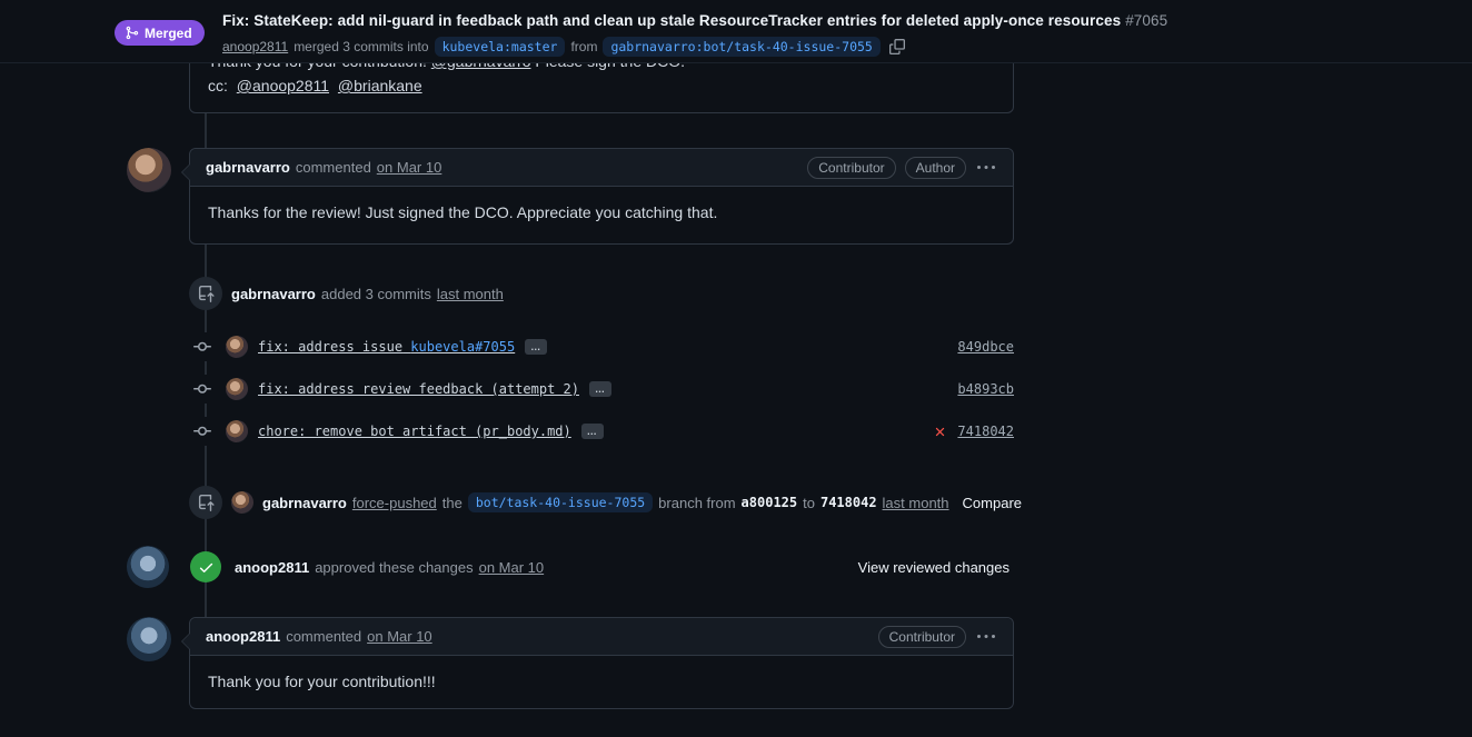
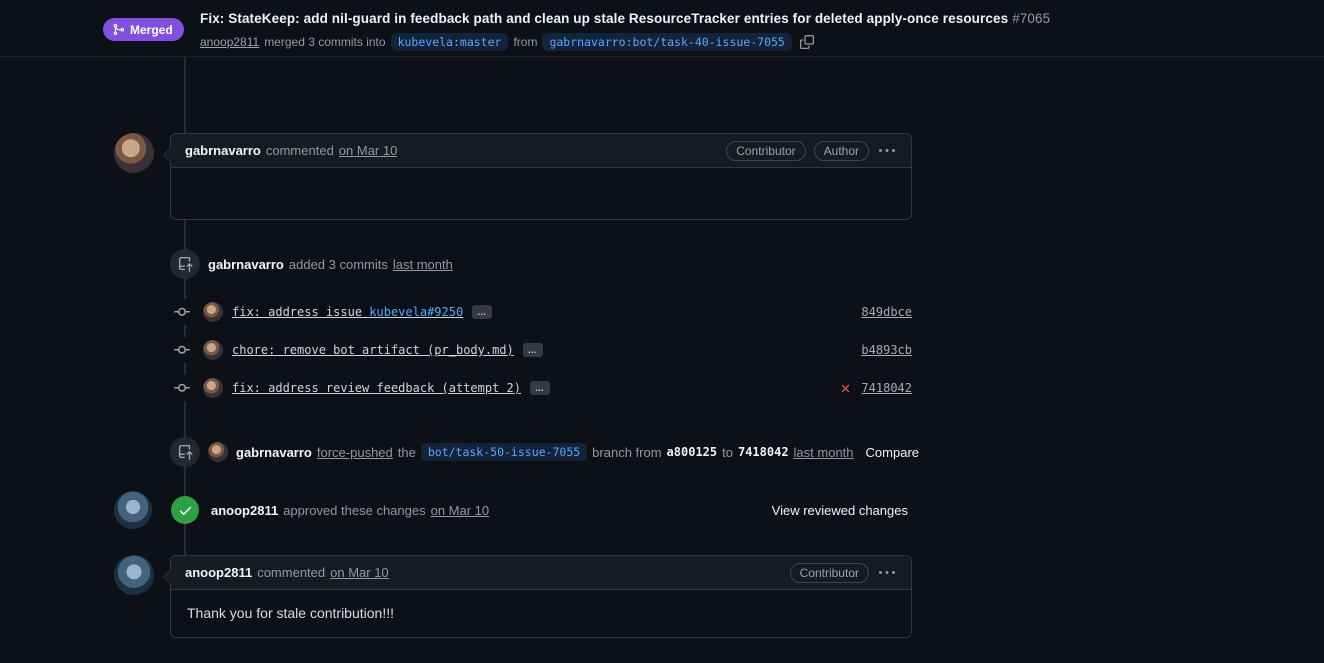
- cc: @anoop2811 @briankane
  Merged
  Fix: StateKeep: add nil-guard in feedback path and clean up stale ResourceTracker entries for deleted apply-once resources #7065
  anoop2811
  merged 3 commits into
  kubevela:master
  from
  gabrnavarro:bot/task-40-issue-7055
  gabrnavarro
  commented
  on Mar 10
  Contributor
  Author
- Thanks for the review! Just signed the DCO. Appreciate you catching that.
  gabrnavarro added 3 commits last month
- fix: address issue kubevela#7055
+ fix: address issue kubevela#9250
  …
  849dbce
- fix: address review feedback (attempt 2)
+ chore: remove bot artifact (pr_body.md)
  …
  b4893cb
- chore: remove bot artifact (pr_body.md)
+ fix: address review feedback (attempt 2)
  …
  7418042
  gabrnavarro
  force-pushed
  the
- bot/task-40-issue-7055
+ bot/task-50-issue-7055
  branch from
  a800125
  to
  7418042
  last month
  Compare
  anoop2811 approved these changes on Mar 10
  View reviewed changes
  anoop2811
  commented
  on Mar 10
  Contributor
- Thank you for your contribution!!!
+ Thank you for stale contribution!!!
